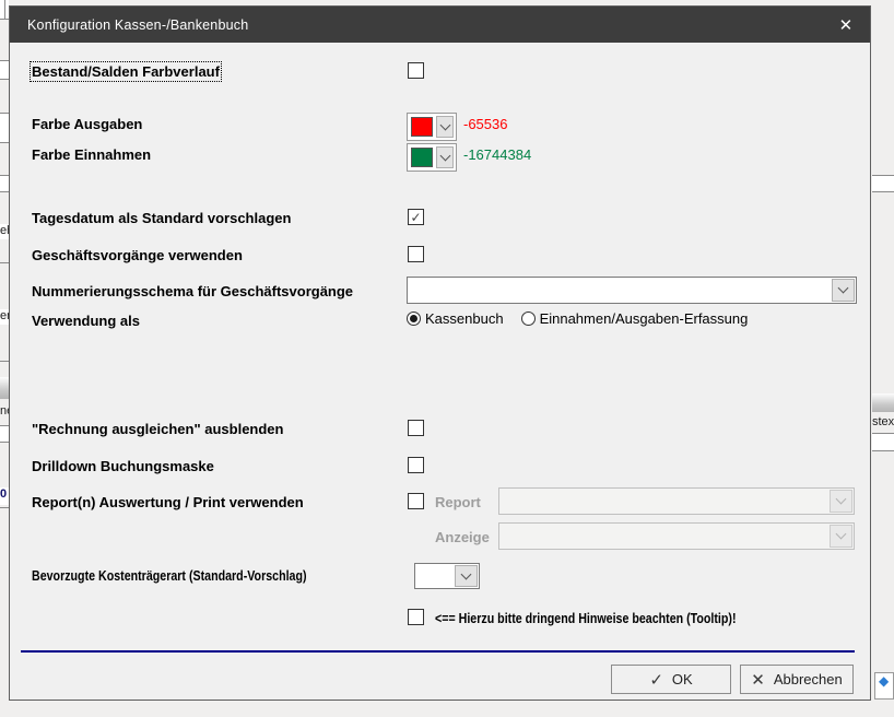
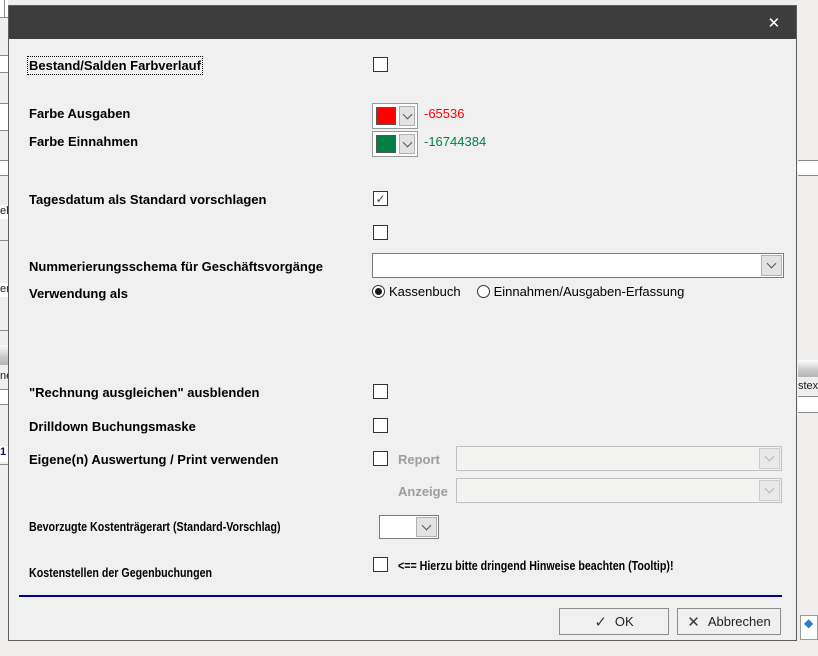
- 0
+ 1
  stex
  ◆
- Konfiguration Kassen-/Bankenbuch
  ✕
  Bestand/Salden Farbverlauf
  Farbe Ausgaben
  -65536
  Farbe Einnahmen
  -16744384
  Tagesdatum als Standard vorschlagen
  ✓
- Geschäftsvorgänge verwenden
  Nummerierungsschema für Geschäftsvorgänge
  Verwendung als
  Kassenbuch
  Einnahmen/Ausgaben-Erfassung
  "Rechnung ausgleichen" ausblenden
  Drilldown Buchungsmaske
- Report(n) Auswertung / Print verwenden
+ Eigene(n) Auswertung / Print verwenden
  Report
  Anzeige
  Bevorzugte Kostenträgerart (Standard-Vorschlag)
+ Kostenstellen der Gegenbuchungen
  <== Hierzu bitte dringend Hinweise beachten (Tooltip)!
  ✓
  OK
  ✕
  Abbrechen
